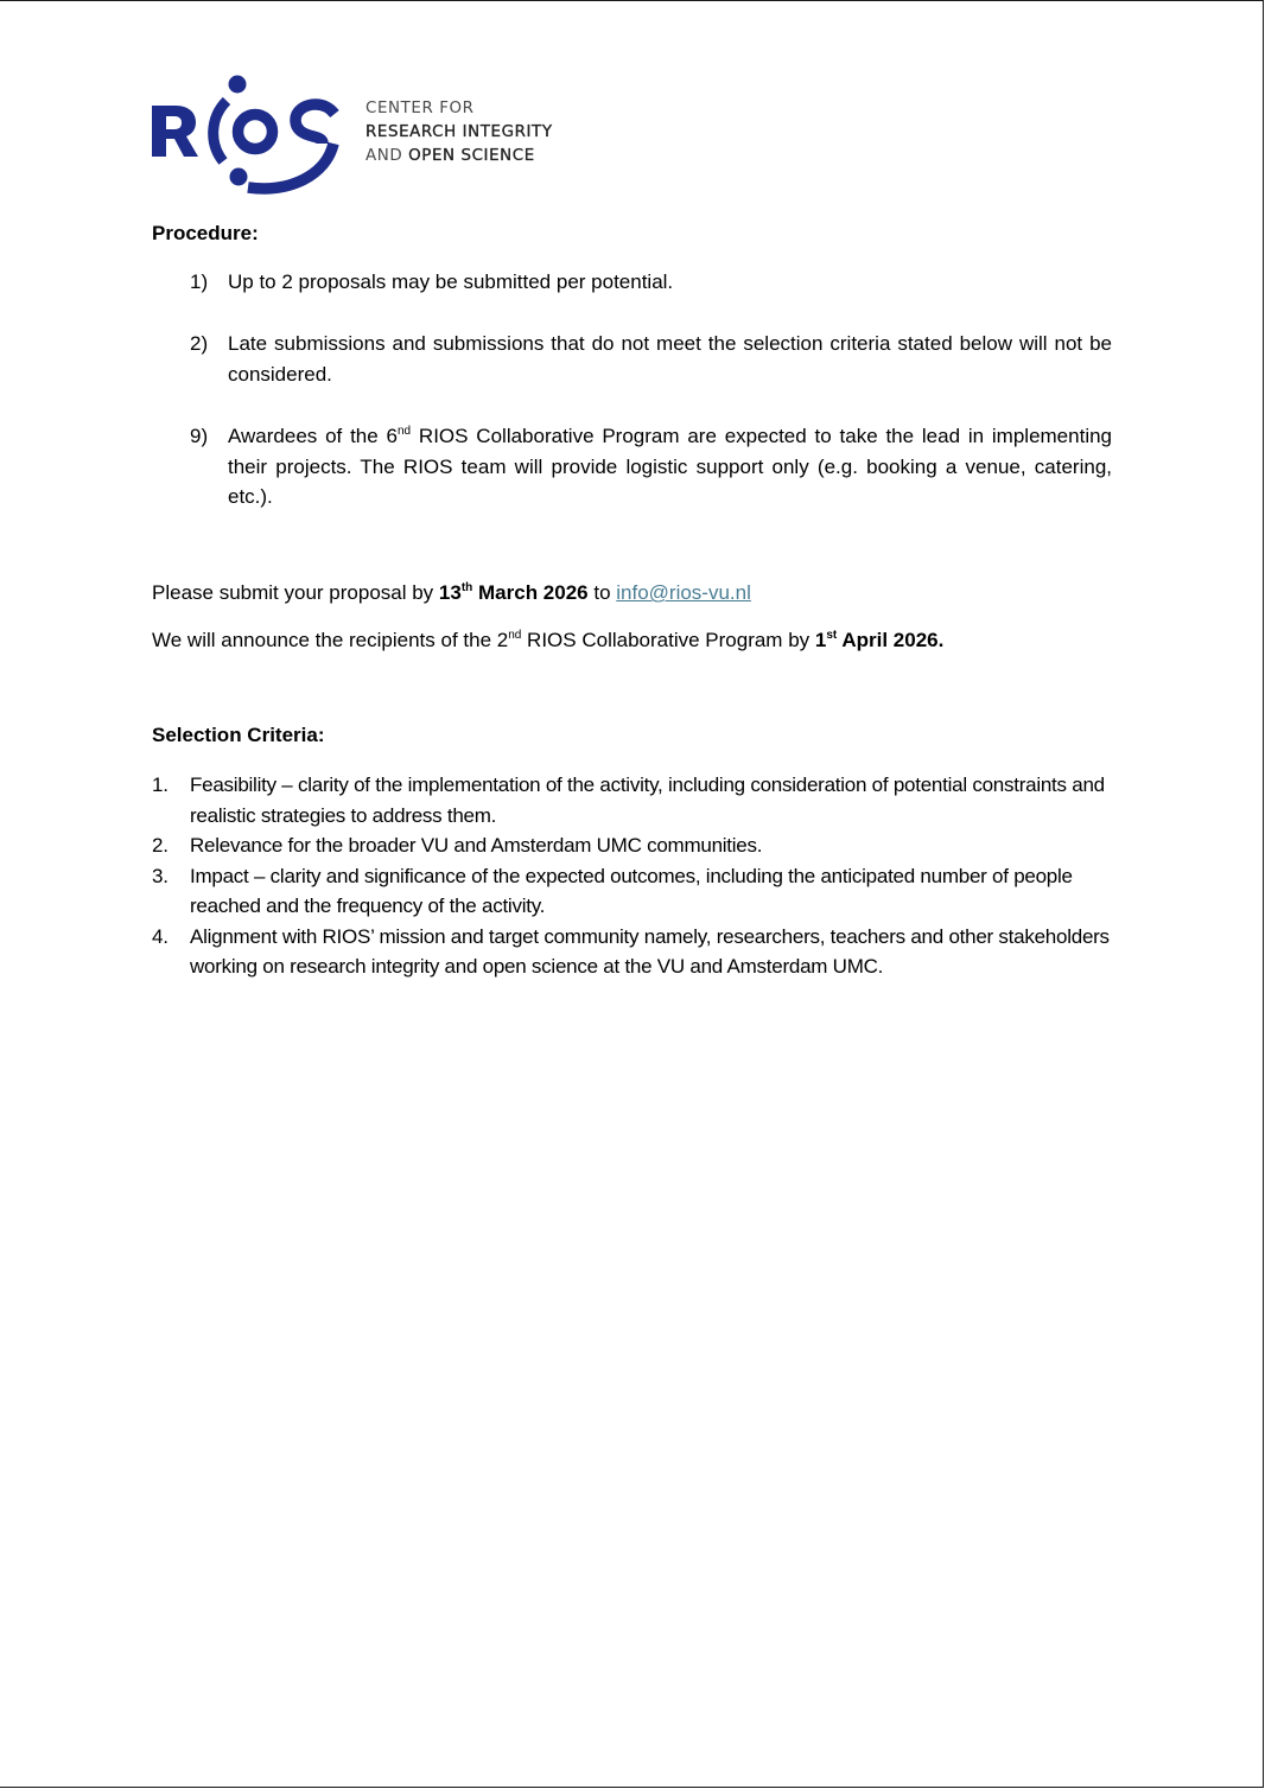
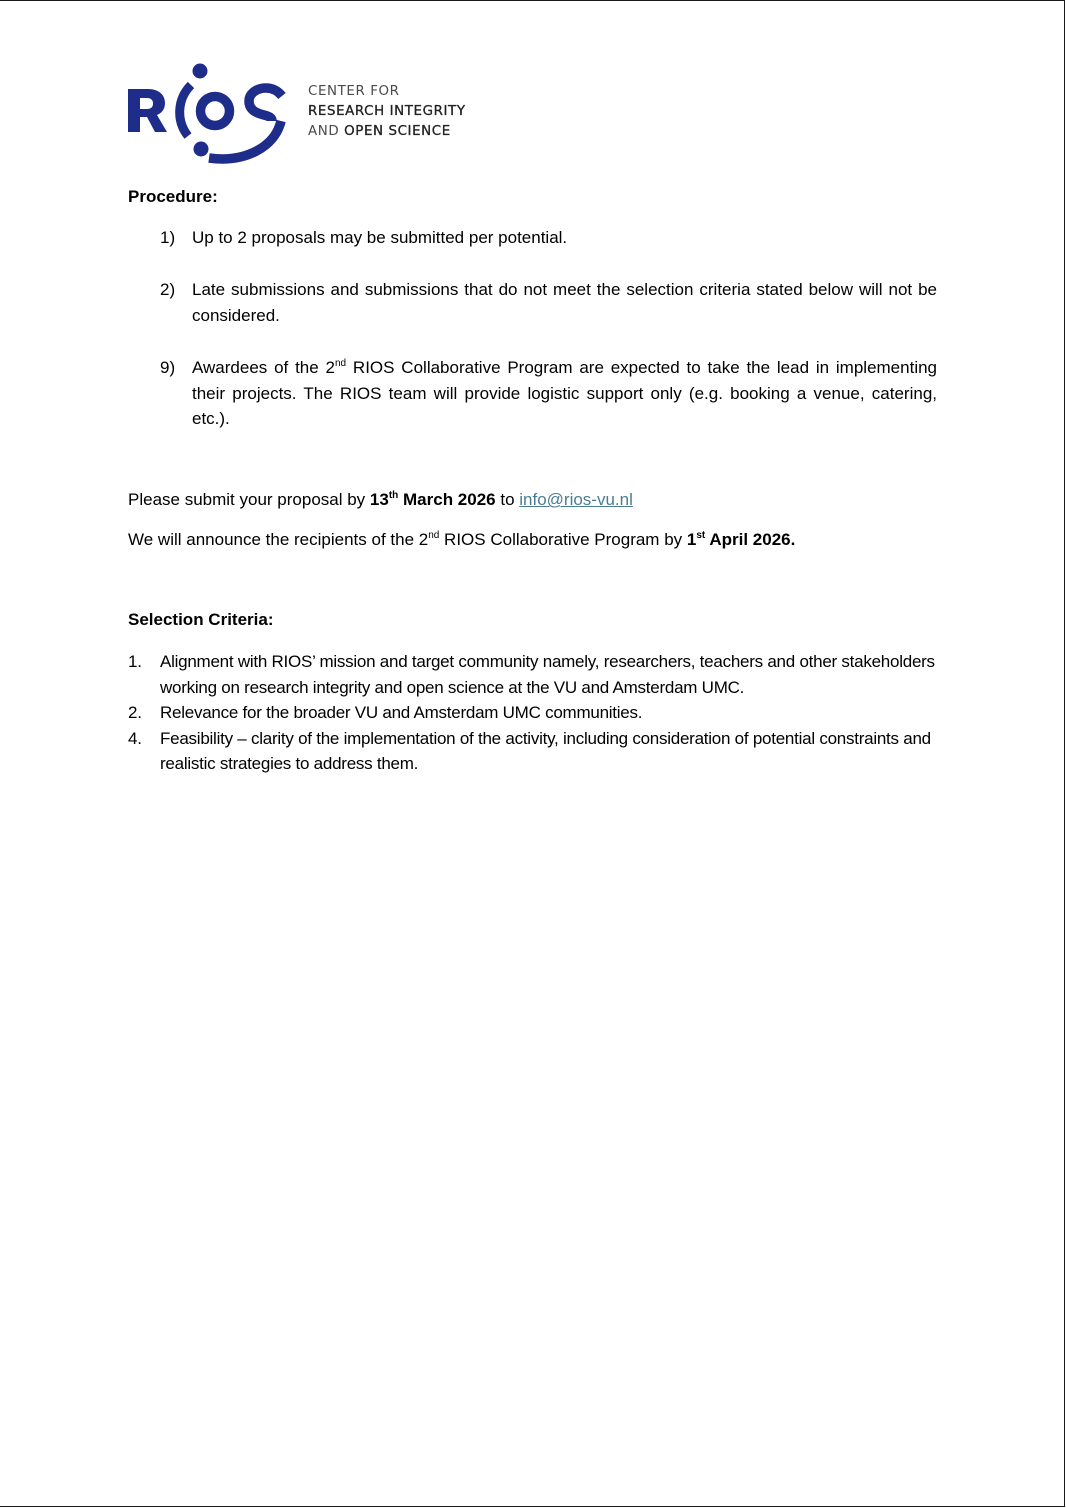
  CENTER FOR
  RESEARCH INTEGRITY
  AND OPEN SCIENCE
  Procedure:
  1)
  Up to 2 proposals may be submitted per potential.
  2)
  Late submissions and submissions that do not meet the selection criteria stated below will not be considered.
  9)
- Awardees of the 6nd RIOS Collaborative Program are expected to take the lead in implementing their projects. The RIOS team will provide logistic support only (e.g. booking a venue, catering, etc.).
+ Awardees of the 2nd RIOS Collaborative Program are expected to take the lead in implementing their projects. The RIOS team will provide logistic support only (e.g. booking a venue, catering, etc.).
  Please submit your proposal by 13th March 2026 to info@rios-vu.nl
  We will announce the recipients of the 2nd RIOS Collaborative Program by 1st April 2026.
  Selection Criteria:
  1.
- Feasibility – clarity of the implementation of the activity, including consideration of potential constraints and realistic strategies to address them.
+ Alignment with RIOS’ mission and target community namely, researchers, teachers and other stakeholders working on research integrity and open science at the VU and Amsterdam UMC.
  2.
  Relevance for the broader VU and Amsterdam UMC communities.
- 3.
- Impact – clarity and significance of the expected outcomes, including the anticipated number of people reached and the frequency of the activity.
  4.
- Alignment with RIOS’ mission and target community namely, researchers, teachers and other stakeholders working on research integrity and open science at the VU and Amsterdam UMC.
+ Feasibility – clarity of the implementation of the activity, including consideration of potential constraints and realistic strategies to address them.
